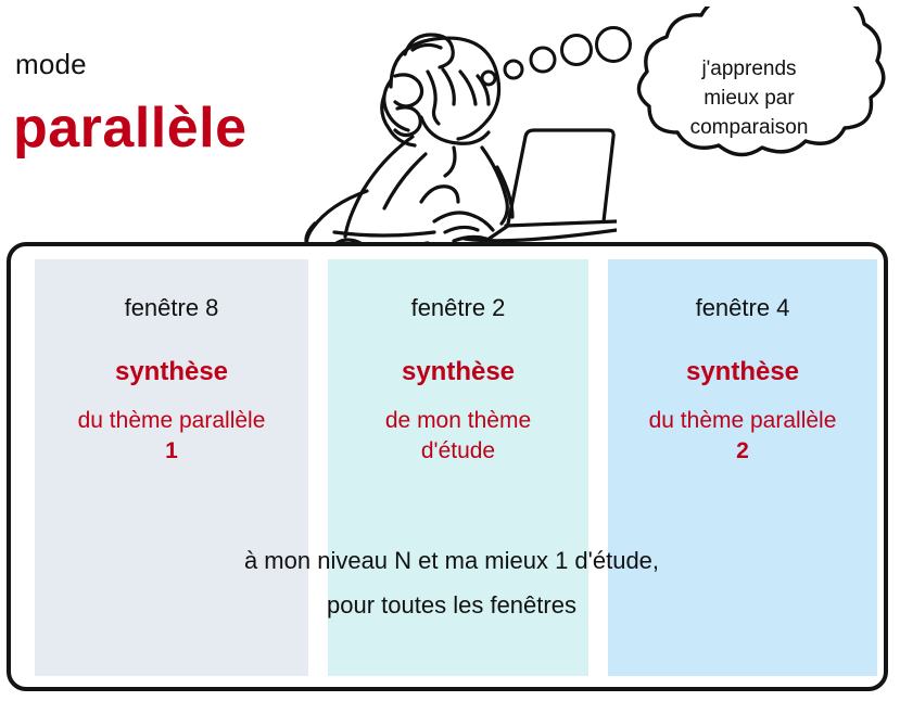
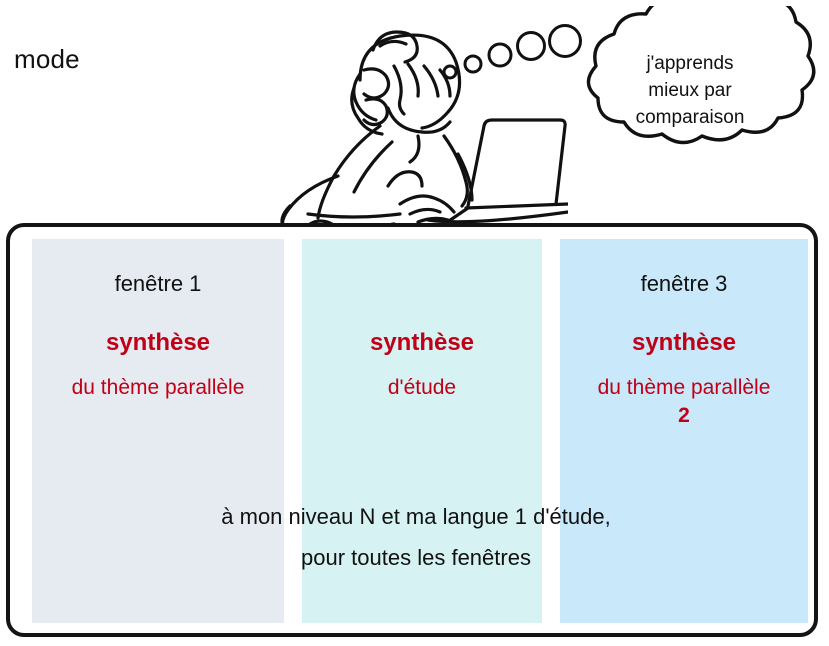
  mode
- parallèle
  j'apprends
  mieux par
  comparaison
- fenêtre 8
+ fenêtre 1
  synthèse
  du thème parallèle
- 1
- fenêtre 2
  synthèse
- de mon thème
  d'étude
- fenêtre 4
+ fenêtre 3
  synthèse
  du thème parallèle
  2
- à mon niveau N et ma mieux 1 d'étude,
+ à mon niveau N et ma langue 1 d'étude,
  pour toutes les fenêtres
